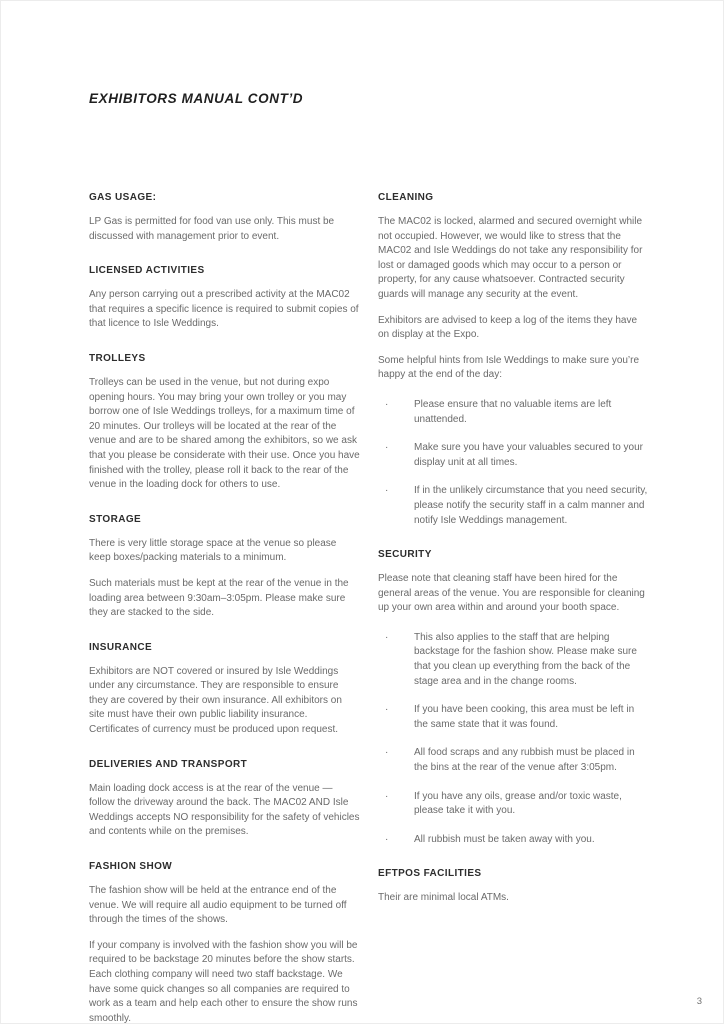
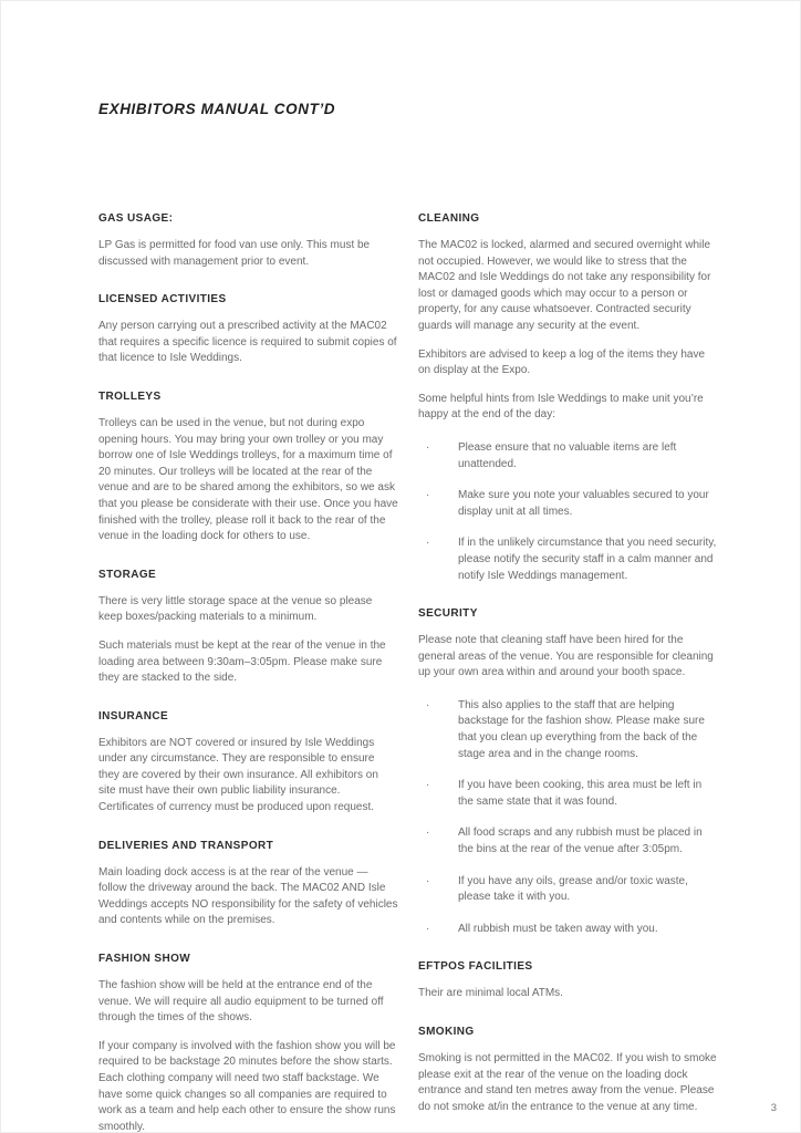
  EXHIBITORS MANUAL CONT’D
  GAS USAGE:
  LP Gas is permitted for food van use only. This must be discussed with management prior to event.
  LICENSED ACTIVITIES
  Any person carrying out a prescribed activity at the MAC02 that requires a specific licence is required to submit copies of that licence to Isle Weddings.
  TROLLEYS
  Trolleys can be used in the venue, but not during expo opening hours. You may bring your own trolley or you may borrow one of Isle Weddings trolleys, for a maximum time of 20 minutes. Our trolleys will be located at the rear of the venue and are to be shared among the exhibitors, so we ask that you please be considerate with their use. Once you have finished with the trolley, please roll it back to the rear of the venue in the loading dock for others to use.
  STORAGE
  There is very little storage space at the venue so please keep boxes/packing materials to a minimum.
  Such materials must be kept at the rear of the venue in the loading area between 9:30am–3:05pm. Please make sure they are stacked to the side.
  INSURANCE
  Exhibitors are NOT covered or insured by Isle Weddings under any circumstance. They are responsible to ensure they are covered by their own insurance. All exhibitors on site must have their own public liability insurance. Certificates of currency must be produced upon request.
  DELIVERIES AND TRANSPORT
  Main loading dock access is at the rear of the venue — follow the driveway around the back. The MAC02 AND Isle Weddings accepts NO responsibility for the safety of vehicles and contents while on the premises.
  FASHION SHOW
  The fashion show will be held at the entrance end of the venue. We will require all audio equipment to be turned off through the times of the shows.
  If your company is involved with the fashion show you will be required to be backstage 20 minutes before the show starts. Each clothing company will need two staff backstage. We have some quick changes so all companies are required to work as a team and help each other to ensure the show runs smoothly.
  CLEANING
  The MAC02 is locked, alarmed and secured overnight while not occupied. However, we would like to stress that the MAC02 and Isle Weddings do not take any responsibility for lost or damaged goods which may occur to a person or property, for any cause whatsoever. Contracted security guards will manage any security at the event.
  Exhibitors are advised to keep a log of the items they have on display at the Expo.
- Some helpful hints from Isle Weddings to make sure you’re happy at the end of the day:
+ Some helpful hints from Isle Weddings to make unit you’re happy at the end of the day:
  ·
  Please ensure that no valuable items are left unattended.
  ·
- Make sure you have your valuables secured to your display unit at all times.
+ Make sure you note your valuables secured to your display unit at all times.
  ·
  If in the unlikely circumstance that you need security, please notify the security staff in a calm manner and notify Isle Weddings management.
  SECURITY
  Please note that cleaning staff have been hired for the general areas of the venue. You are responsible for cleaning up your own area within and around your booth space.
  ·
  This also applies to the staff that are helping backstage for the fashion show. Please make sure that you clean up everything from the back of the stage area and in the change rooms.
  ·
  If you have been cooking, this area must be left in the same state that it was found.
  ·
  All food scraps and any rubbish must be placed in the bins at the rear of the venue after 3:05pm.
  ·
  If you have any oils, grease and/or toxic waste, please take it with you.
  ·
  All rubbish must be taken away with you.
  EFTPOS FACILITIES
  Their are minimal local ATMs.
+ SMOKING
+ Smoking is not permitted in the MAC02. If you wish to smoke please exit at the rear of the venue on the loading dock entrance and stand ten metres away from the venue. Please do not smoke at/in the entrance to the venue at any time.
  3
